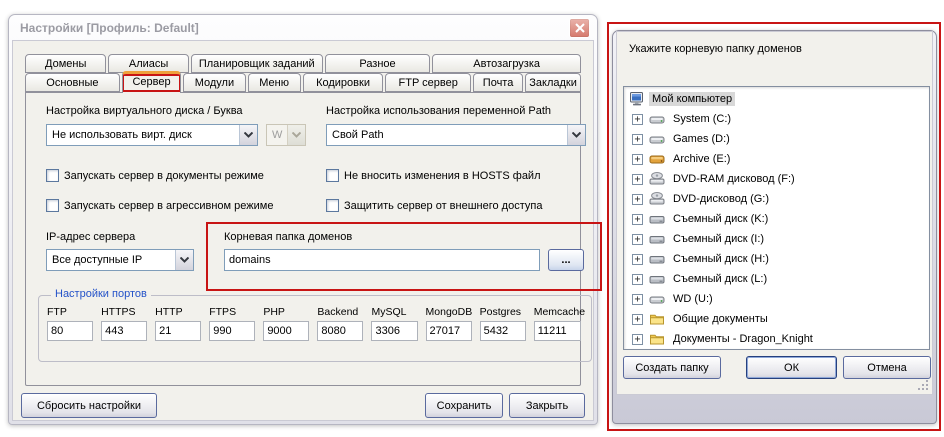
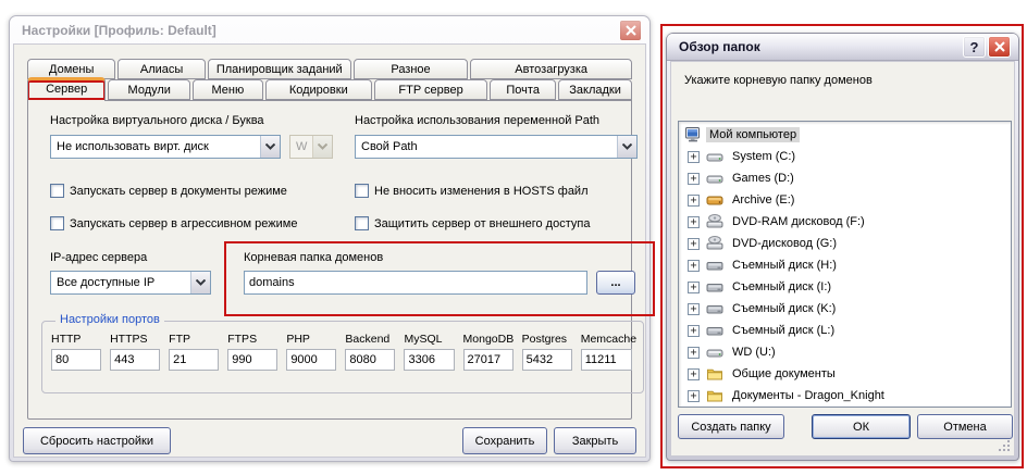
  Настройки [Профиль: Default]
  Домены
  Алиасы
  Планировщик заданий
  Разное
  Автозагрузка
- Основные
  Сервер
  Модули
  Меню
  Кодировки
  FTP сервер
  Почта
  Закладки
  Настройка виртуального диска / Буква
  Настройка использования переменной Path
  Не использовать вирт. диск
  W
  Свой Path
  Запускать сервер в документы режиме
  Не вносить изменения в HOSTS файл
  Запускать сервер в агрессивном режиме
  Защитить сервер от внешнего доступа
  IP-адрес сервера
  Все доступные IP
  Корневая папка доменов
  domains
  ...
  Настройки портов
- FTP
+ HTTP
  80
  HTTPS
  443
- HTTP
+ FTP
  21
  FTPS
  990
  PHP
  9000
  Backend
  8080
  MySQL
  3306
  MongoDB
  27017
  Postgres
  5432
  Memcache
  11211
  Сбросить настройки
  Сохранить
  Закрыть
+ Обзор папок
+ ?
  Укажите корневую папку доменов
  Мой компьютер
  +
  System (C:)
  +
  Games (D:)
  +
  Archive (E:)
  +
  DVD-RAM дисковод (F:)
  +
  DVD-дисковод (G:)
  +
- Съемный диск (K:)
+ Съемный диск (H:)
  +
  Съемный диск (I:)
  +
- Съемный диск (H:)
+ Съемный диск (K:)
  +
  Съемный диск (L:)
  +
  WD (U:)
  +
  Общие документы
  +
  Документы - Dragon_Knight
  Создать папку
  ОК
  Отмена
